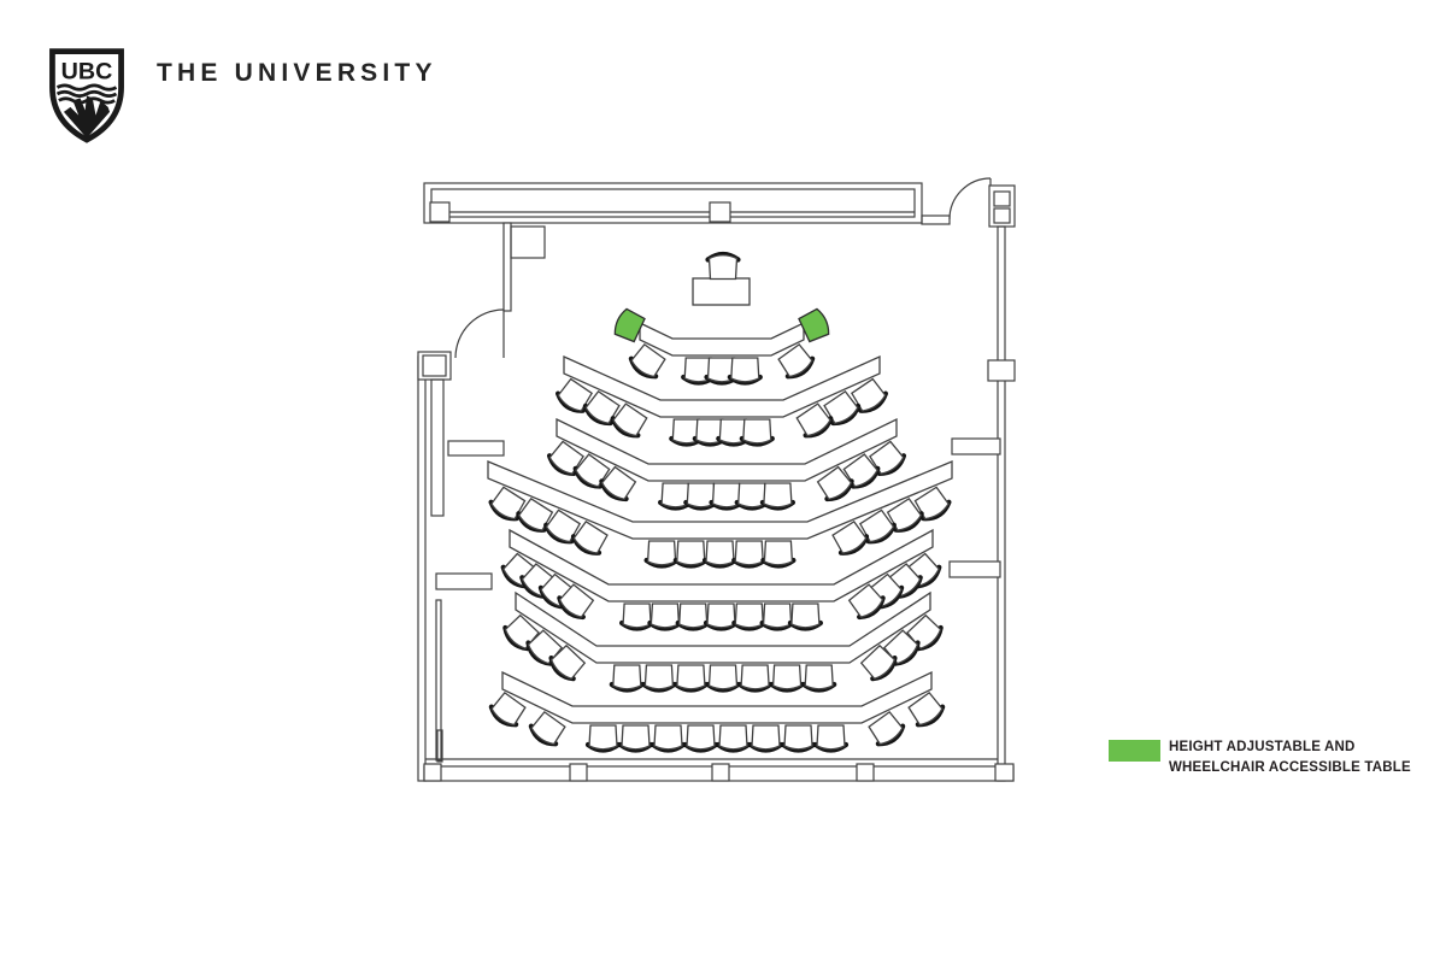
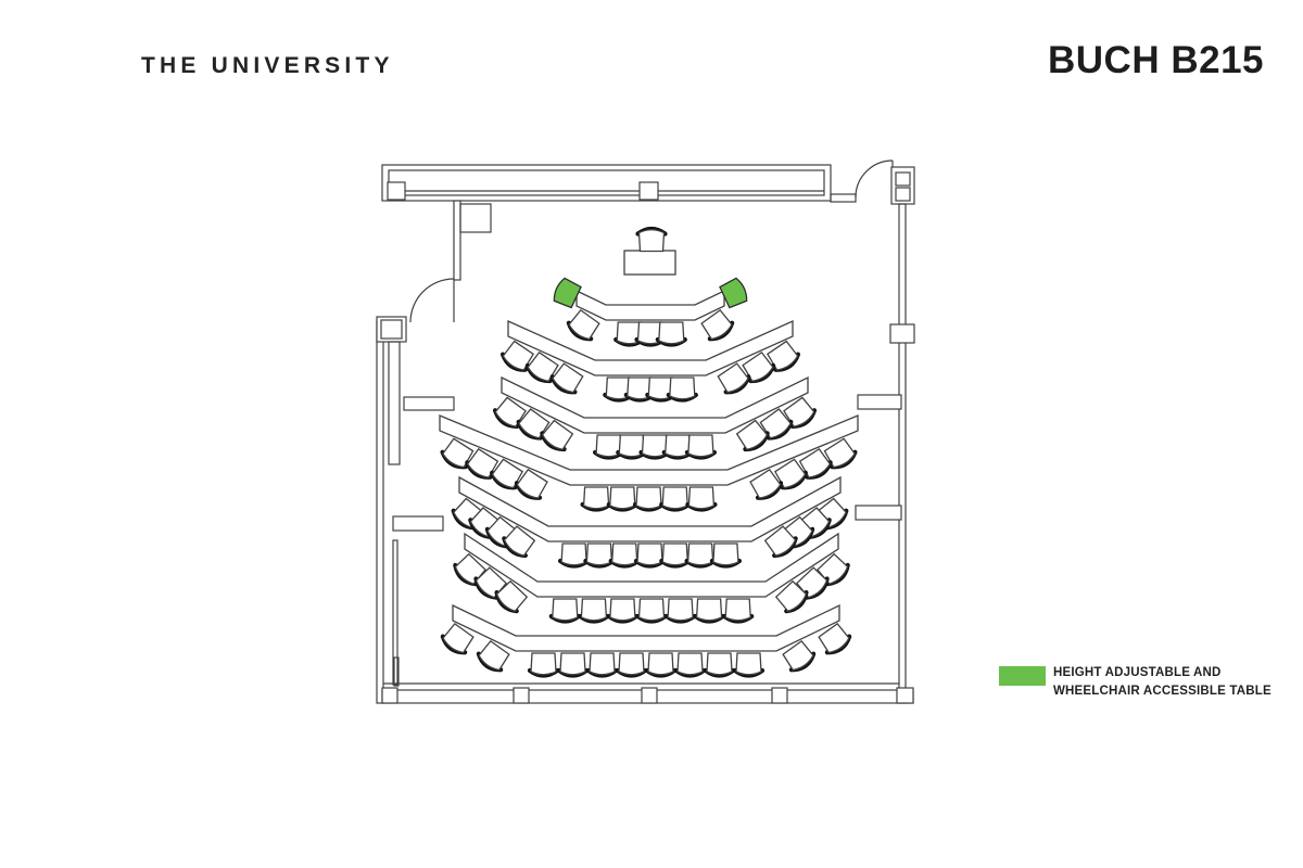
- UBC
  THE UNIVERSITY
+ BUCH B215
  HEIGHT ADJUSTABLE AND
  WHEELCHAIR ACCESSIBLE TABLE
